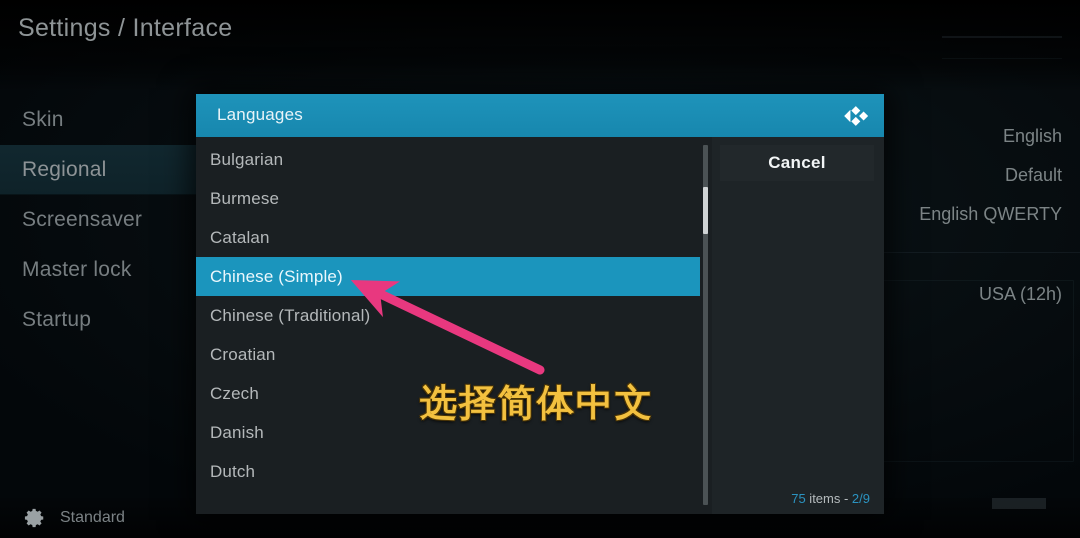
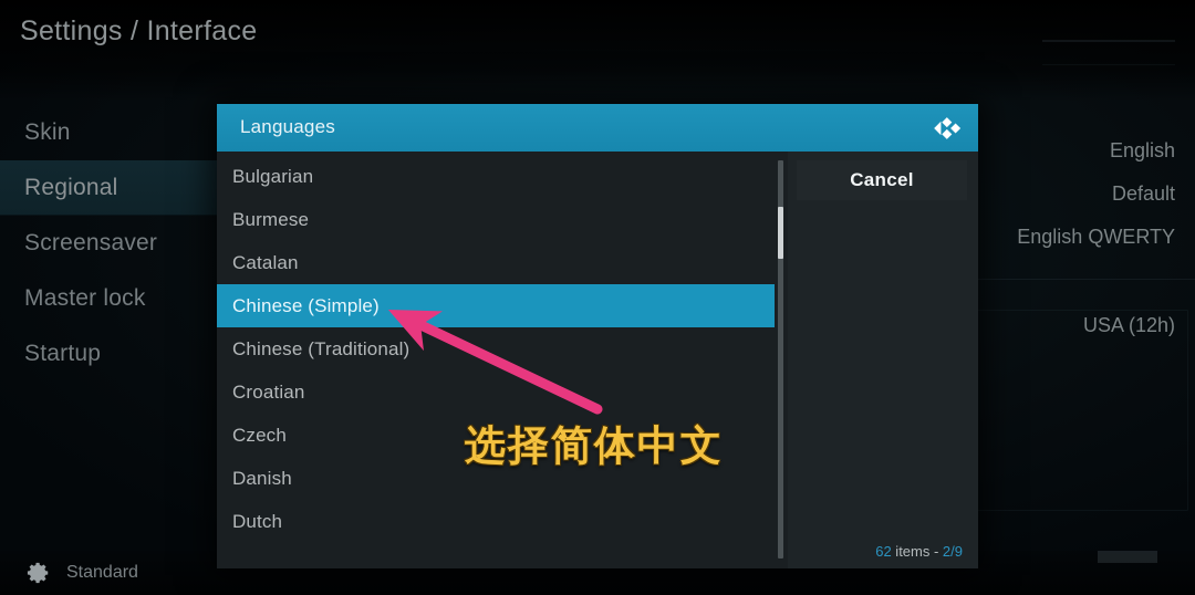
  Settings / Interface
  Skin
  Regional
  Screensaver
  Master lock
  Startup
  English
  Default
  English QWERTY
  USA (12h)
  Standard
  Languages
  Bulgarian
  Burmese
  Catalan
  Chinese (Simple)
  Chinese (Traditional)
  Croatian
  Czech
  Danish
  Dutch
  Cancel
- 75 items - 2/9
+ 62 items - 2/9
  选择简体中文
